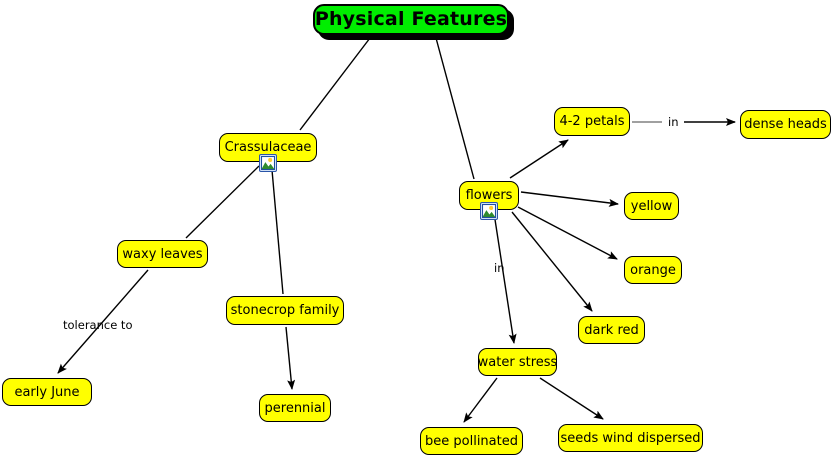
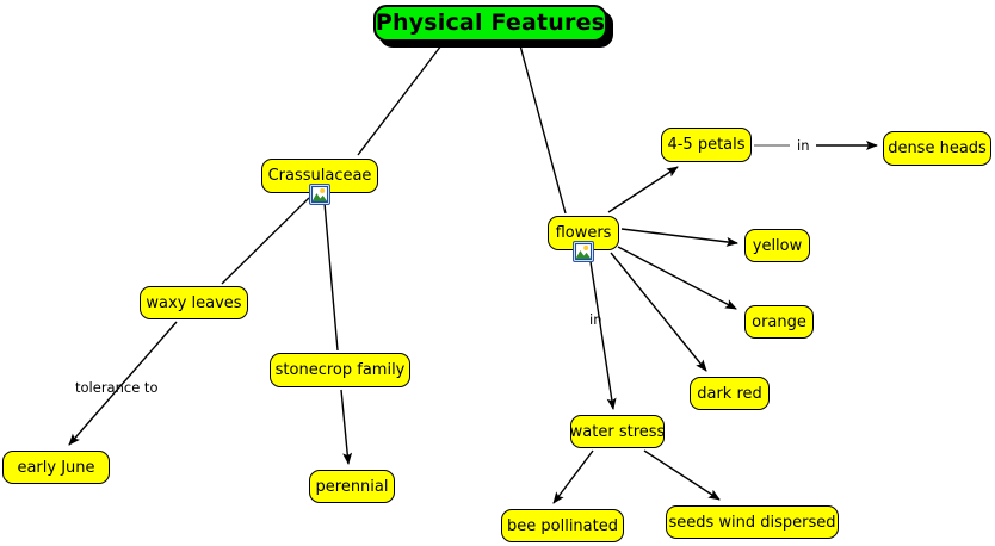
  Physical Features
  Crassulaceae
  waxy leaves
  early June
  stonecrop family
  perennial
  flowers
- 4-2 petals
+ 4-5 petals
  dense heads
  yellow
  orange
  dark red
  water stress
  bee pollinated
  seeds wind dispersed
  in
  in
  tolerance to
